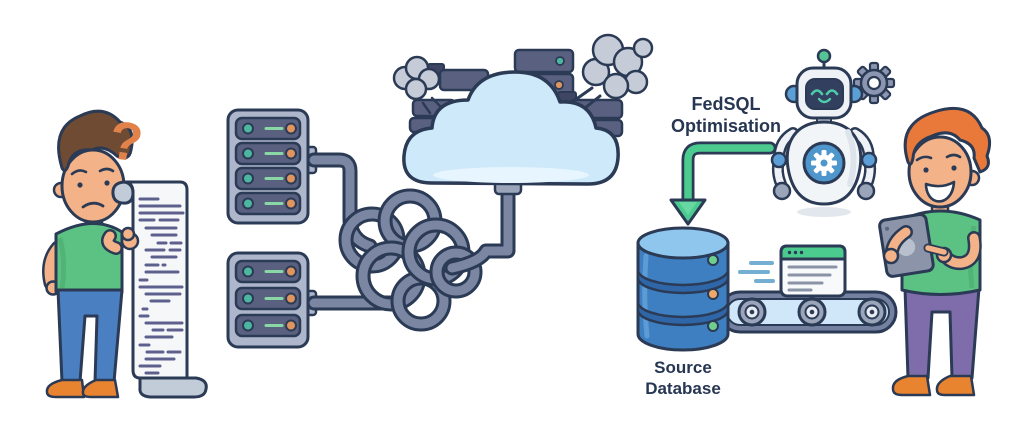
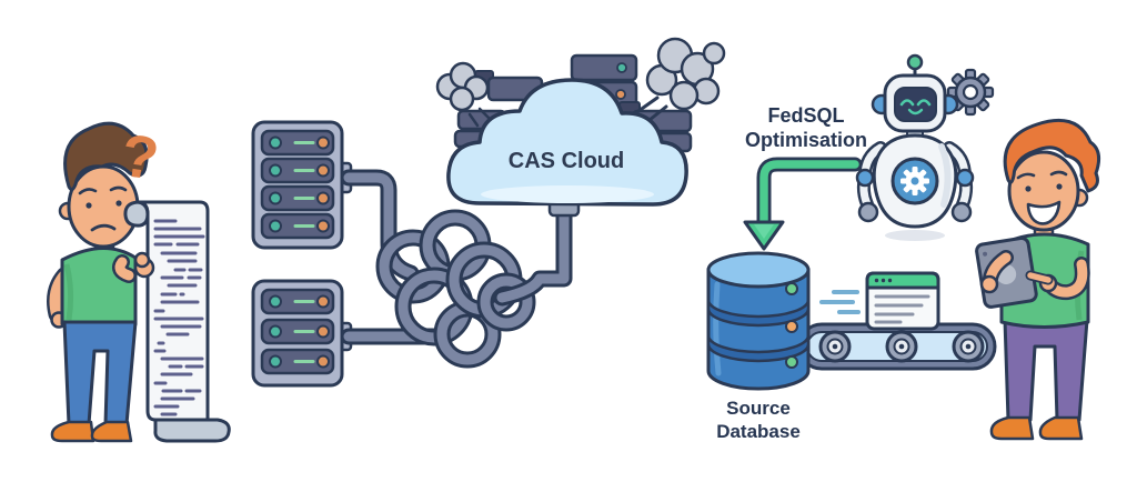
+ CAS Cloud
  Source
  Database
  FedSQL
  Optimisation
